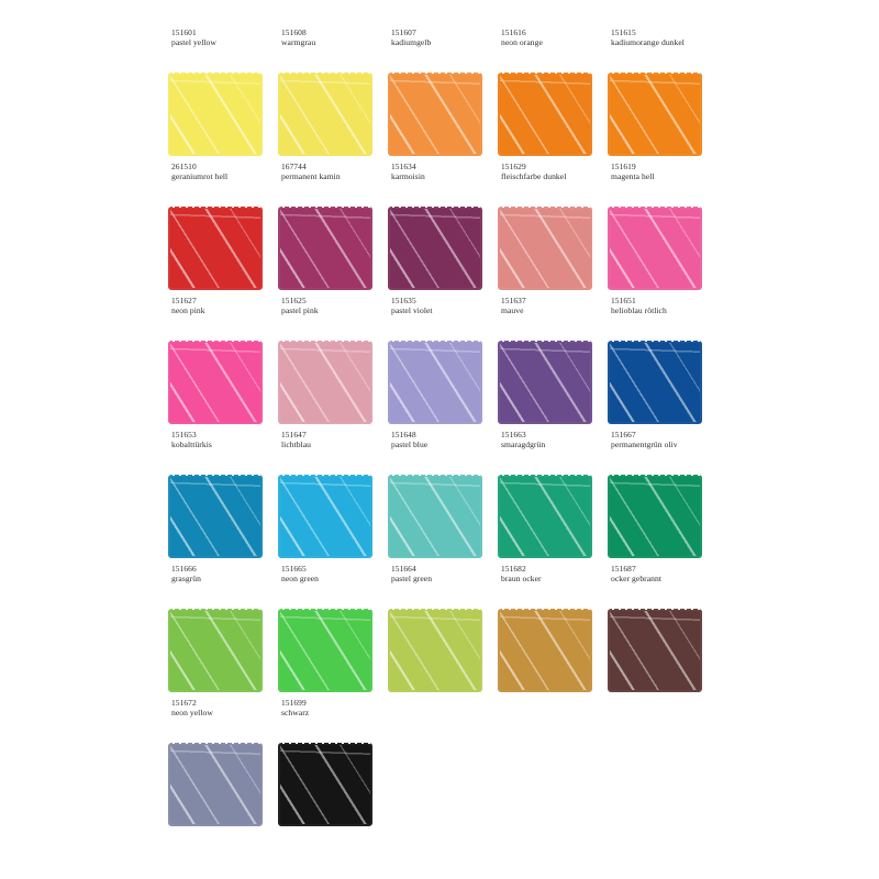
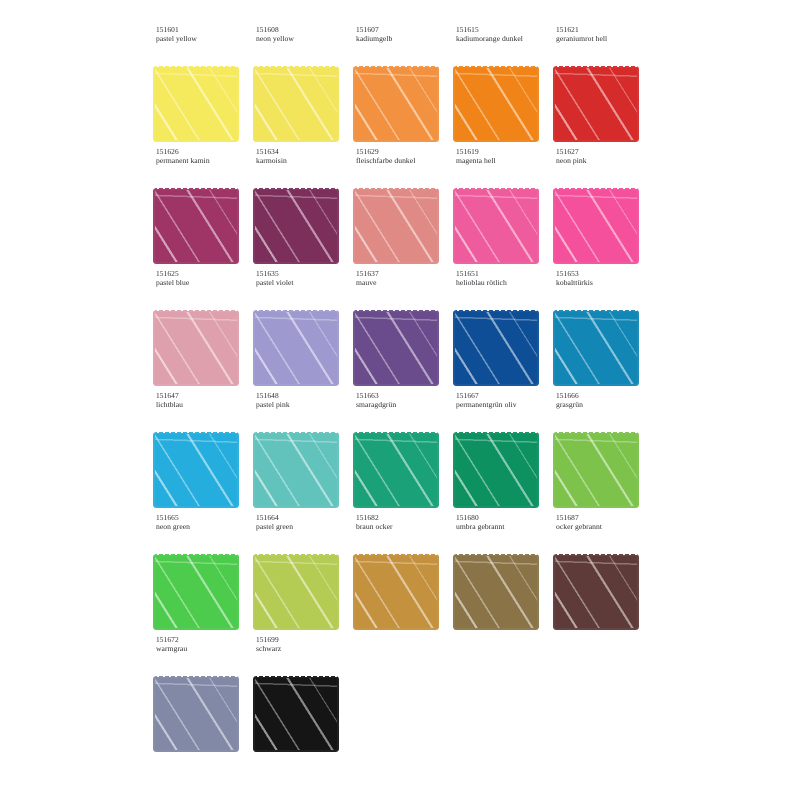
  151601
  pastel yellow
  151608
- warmgrau
+ neon yellow
  151607
  kadiumgelb
- 151616
- neon orange
  151615
  kadiumorange dunkel
- 261510
+ 151621
  geraniumrot hell
- 167744
+ 151626
  permanent kamin
  151634
  karmoisin
  151629
  fleischfarbe dunkel
  151619
  magenta hell
  151627
  neon pink
  151625
- pastel pink
+ pastel blue
  151635
  pastel violet
  151637
  mauve
  151651
  helioblau rötlich
  151653
  kobalttürkis
  151647
  lichtblau
  151648
- pastel blue
+ pastel pink
  151663
  smaragdgrün
  151667
  permanentgrün oliv
  151666
  grasgrün
  151665
  neon green
  151664
  pastel green
  151682
  braun ocker
+ 151680
+ umbra gebrannt
  151687
  ocker gebrannt
  151672
- neon yellow
+ warmgrau
  151699
  schwarz
